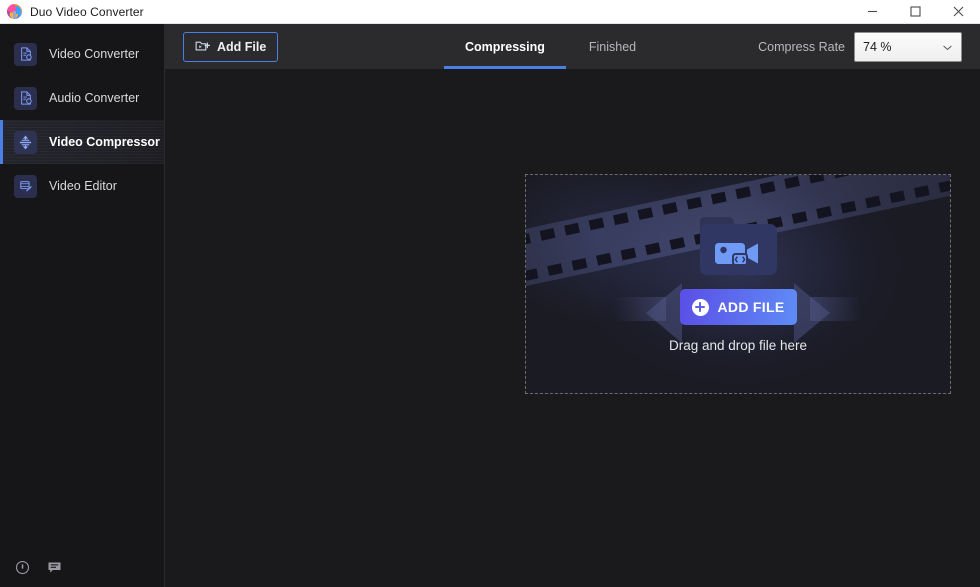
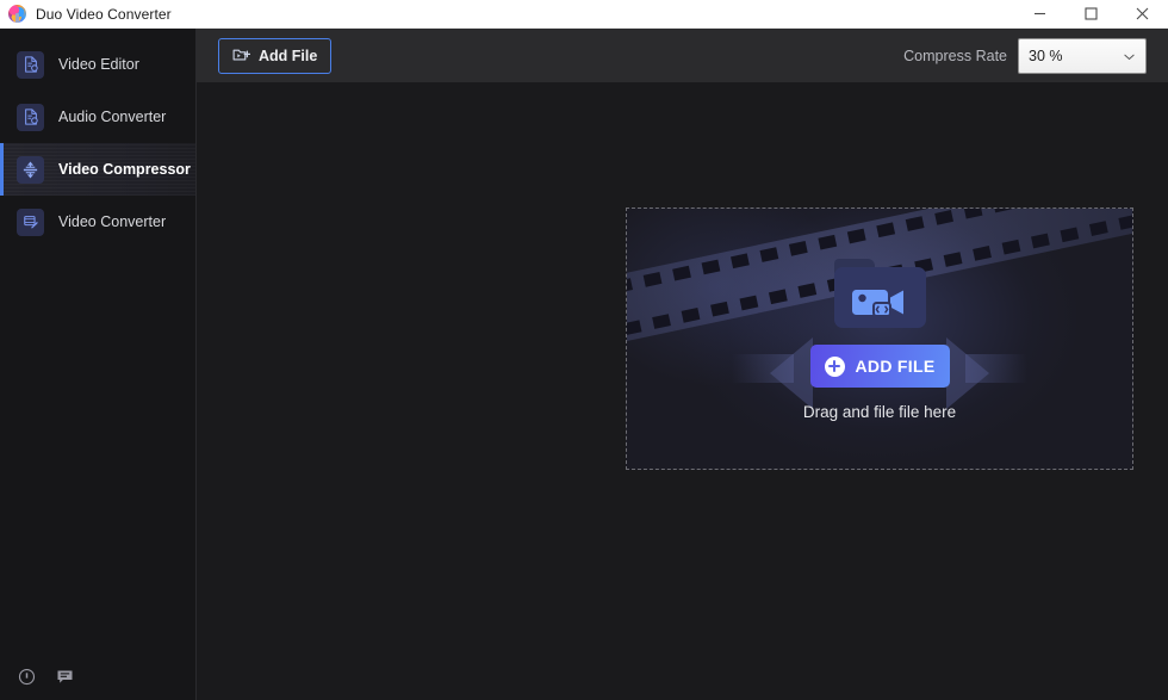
  Duo Video Converter
- Video Converter
+ Video Editor
  Audio Converter
  Video Compressor
- Video Editor
+ Video Converter
  Add File
- Compressing
- Finished
  Compress Rate
- 74 %
+ 30 %
  ADD FILE
- Drag and drop file here
+ Drag and file file here
